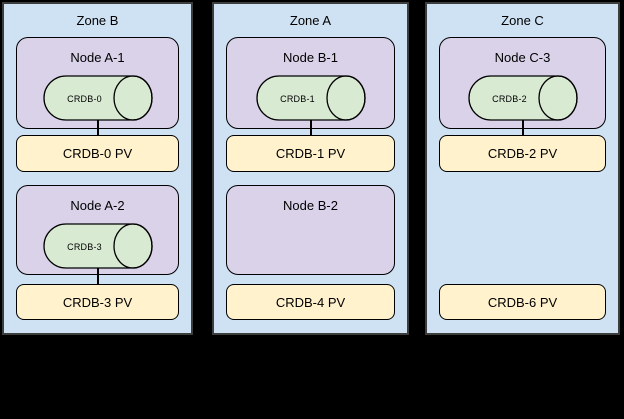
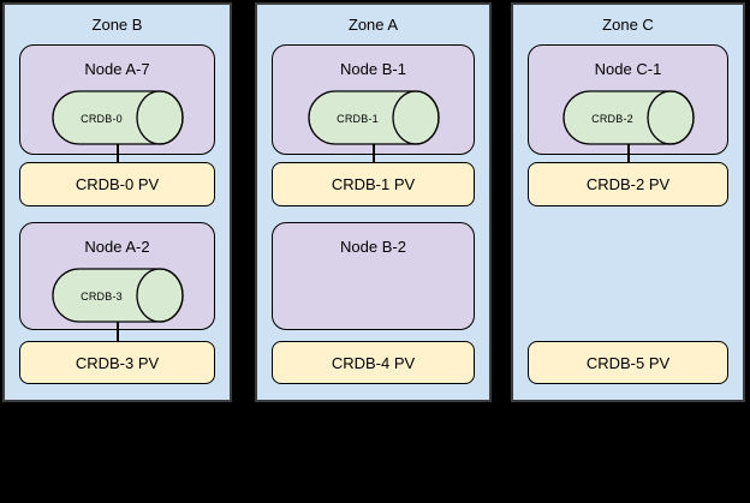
  Zone B
- Node A-1
+ Node A-7
  CRDB-0
  CRDB-0 PV
  Node A-2
  CRDB-3
  CRDB-3 PV
  Zone A
  Node B-1
  CRDB-1
  CRDB-1 PV
  Node B-2
  CRDB-4 PV
  Zone C
- Node C-3
+ Node C-1
  CRDB-2
  CRDB-2 PV
- CRDB-6 PV
+ CRDB-5 PV
